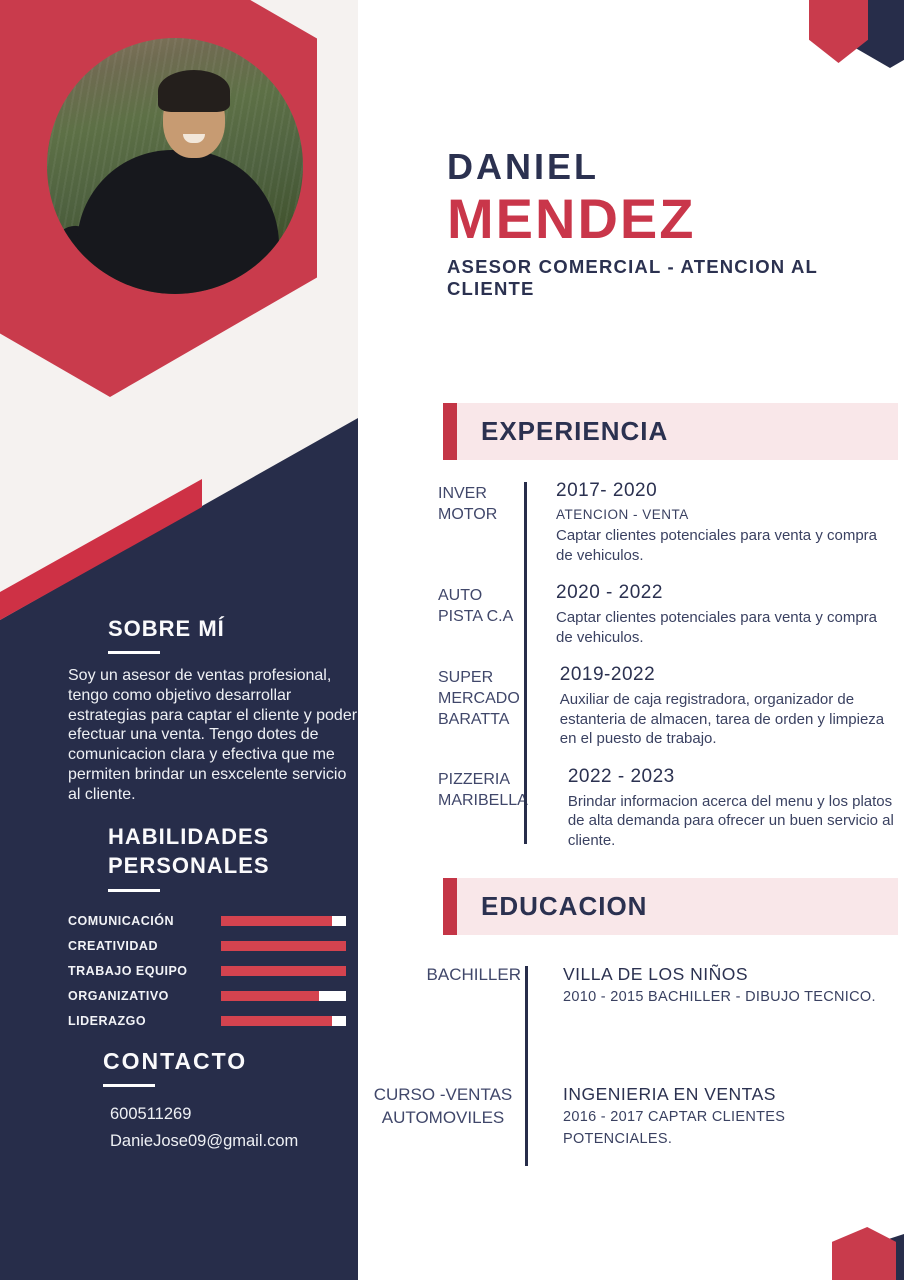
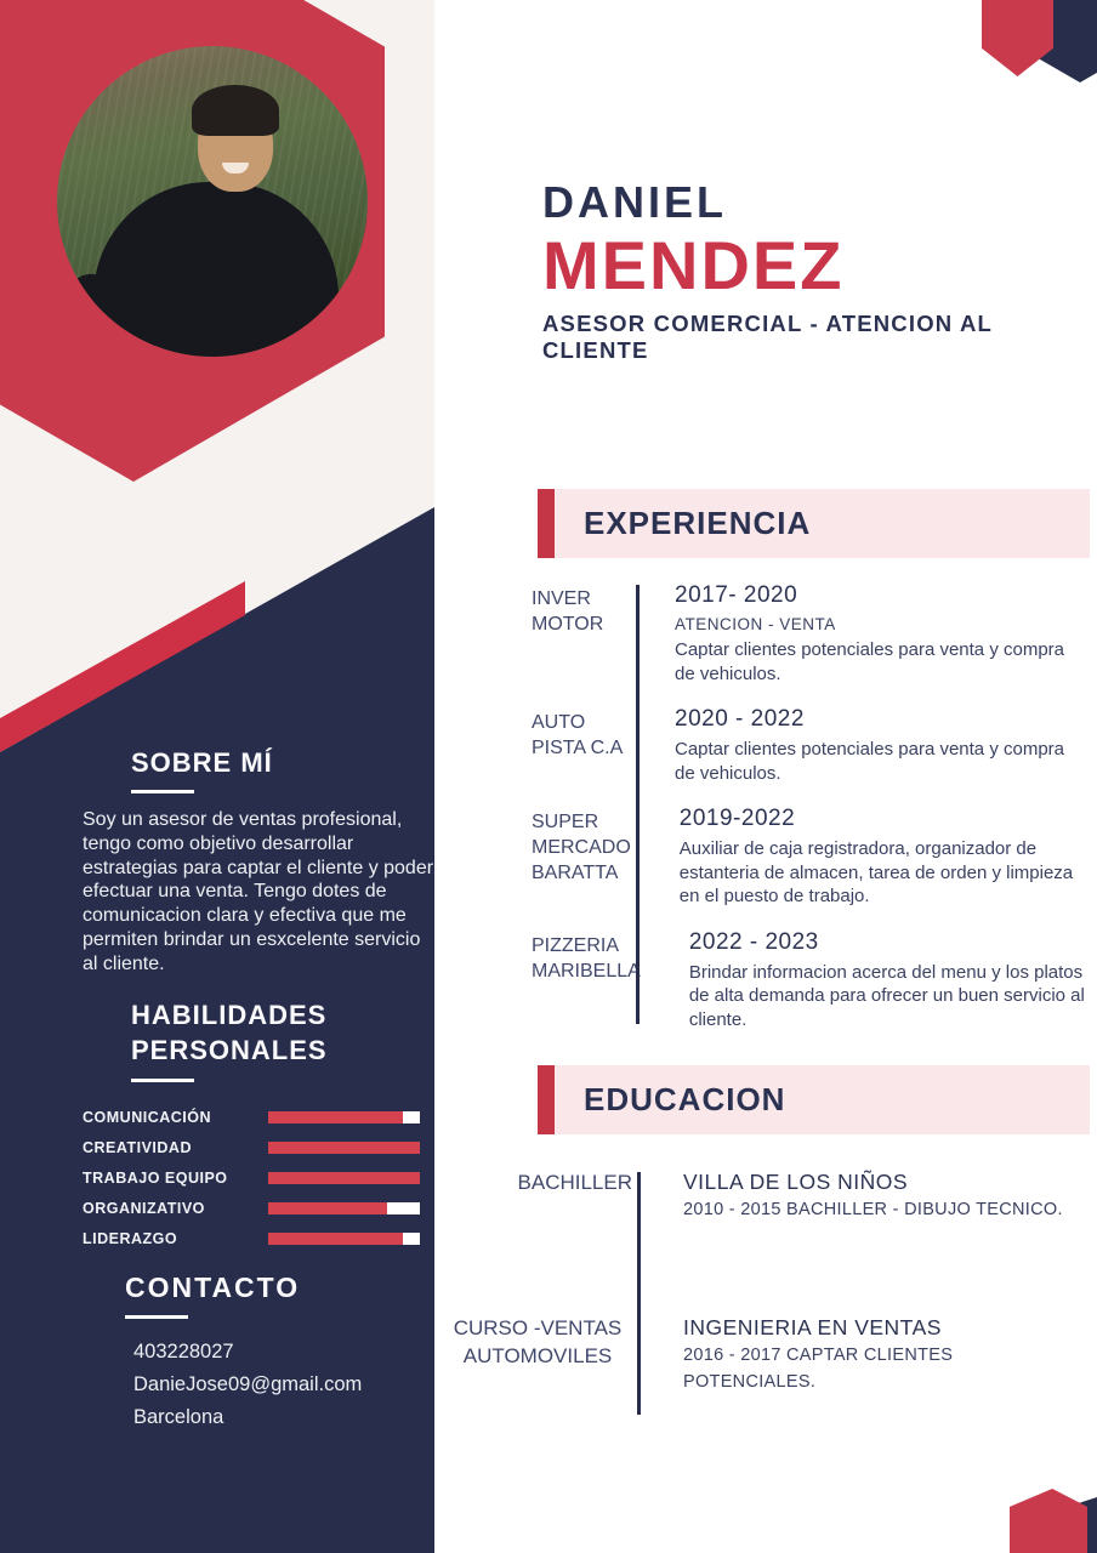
  DANIEL
  MENDEZ
  ASESOR COMERCIAL - ATENCION AL CLIENTE
  EXPERIENCIA
  INVER MOTOR
  2017- 2020
  ATENCION - VENTA
  Captar clientes potenciales para venta y compra de vehiculos.
  AUTO PISTA C.A
  2020 - 2022
  Captar clientes potenciales para venta y compra de vehiculos.
  SUPER MERCADO BARATTA
  2019-2022
  Auxiliar de caja registradora, organizador de estanteria de almacen, tarea de orden y limpieza en el puesto de trabajo.
  PIZZERIA MARIBELLA
  2022 - 2023
  Brindar informacion acerca del menu y los platos de alta demanda para ofrecer un buen servicio al cliente.
  EDUCACION
  BACHILLER
  VILLA DE LOS NIÑOS
  2010 - 2015 BACHILLER - DIBUJO TECNICO.
  CURSO -VENTAS AUTOMOVILES
  INGENIERIA EN VENTAS
  2016 - 2017 CAPTAR CLIENTES POTENCIALES.
  SOBRE MÍ
  Soy un asesor de ventas profesional, tengo como objetivo desarrollar estrategias para captar el cliente y poder efectuar una venta. Tengo dotes de comunicacion clara y efectiva que me permiten brindar un esxcelente servicio al cliente.
  HABILIDADES
  PERSONALES
  COMUNICACIÓN
  CREATIVIDAD
  TRABAJO EQUIPO
  ORGANIZATIVO
  LIDERAZGO
  CONTACTO
- 600511269
+ 403228027
  DanieJose09@gmail.com
+ Barcelona
